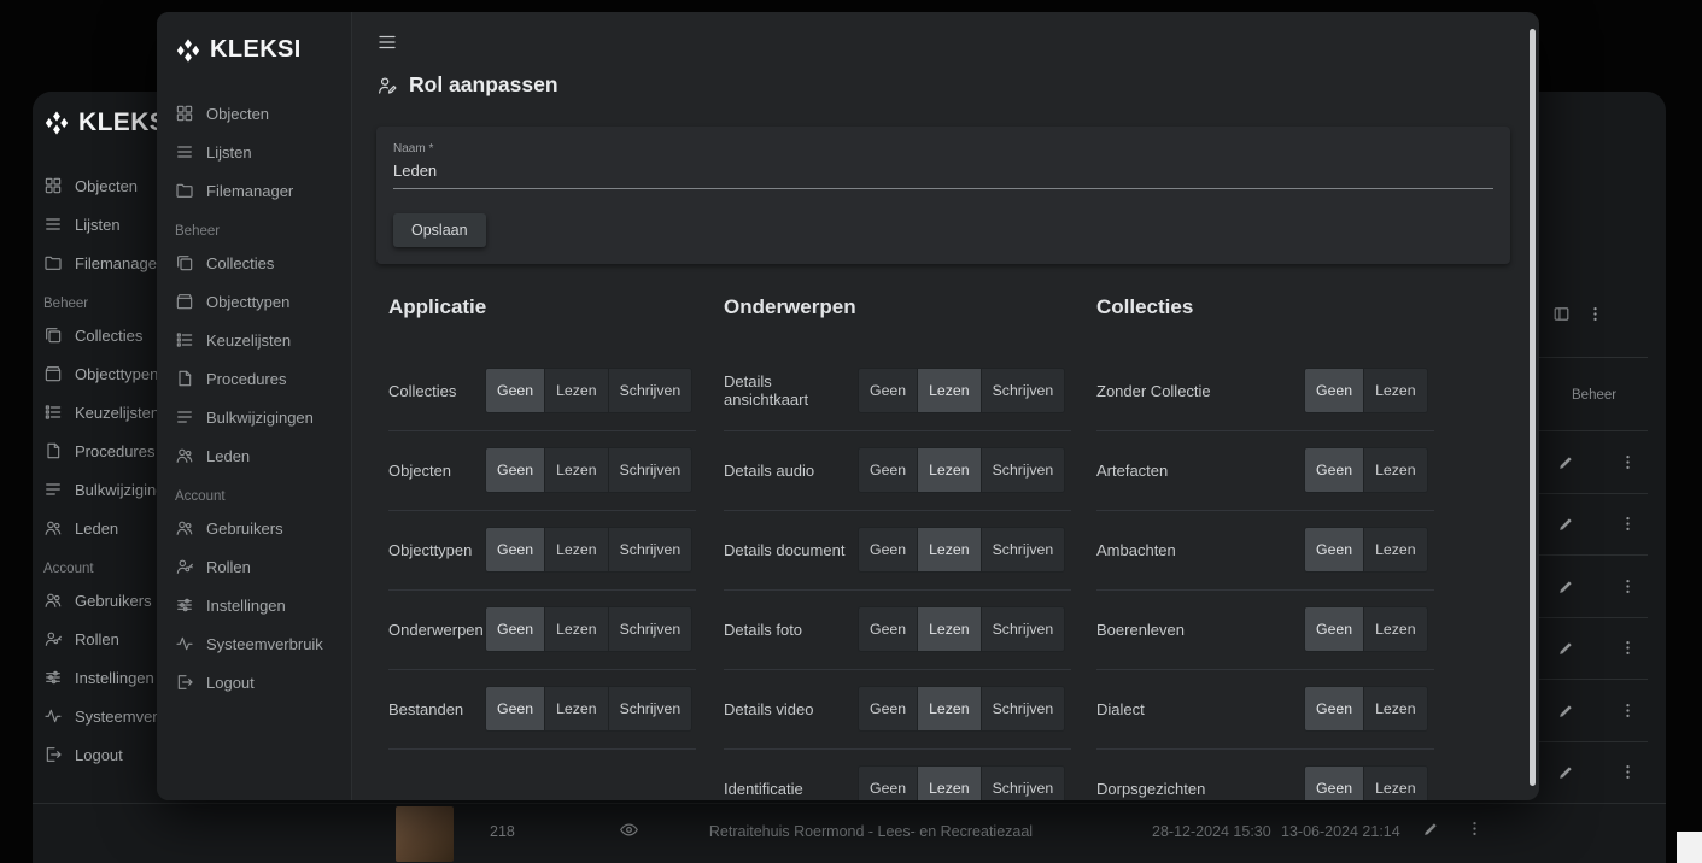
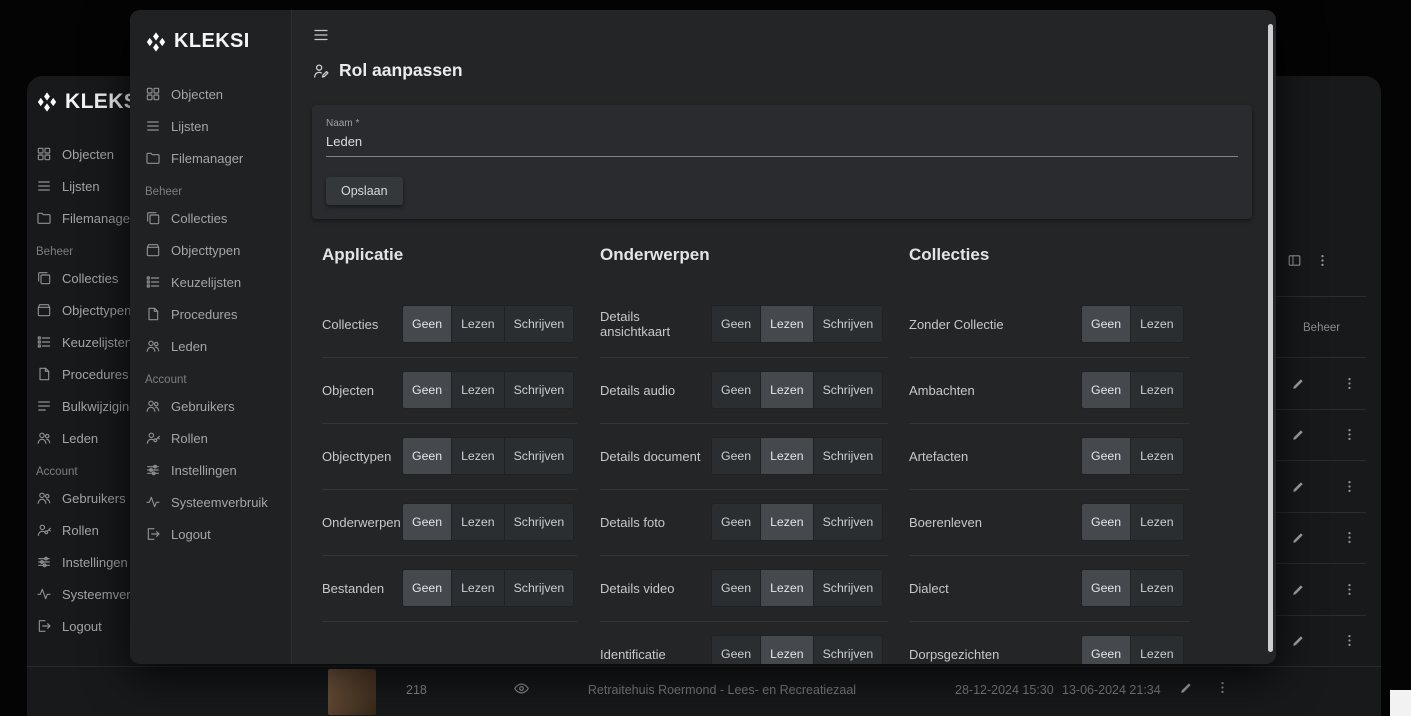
  Objecten
  Lijsten
  Filemanage
  Beheer
  Collecties
  Objecttypen
  Keuzelijsten
  Procedures
  Bulkwijzigin
  Leden
  Account
  Gebruikers
  Rollen
  Instellingen
  Logout
  Beheer
  218
  Retraitehuis Roermond - Lees- en Recreatiezaal
  28-12-2024 15:30
- 13-06-2024 21:14
+ 13-06-2024 21:34
  KLEKSI
  Objecten
  Lijsten
  Filemanager
  Beheer
  Collecties
  Objecttypen
  Keuzelijsten
  Procedures
- Bulkwijzigingen
  Leden
  Account
  Gebruikers
  Rollen
  Instellingen
  Systeemverbruik
  Logout
  Rol aanpassen
  Naam *
  Leden
  Opslaan
  Applicatie
  Collecties
  Geen
  Lezen
  Schrijven
  Objecten
  Geen
  Lezen
  Schrijven
  Objecttypen
  Geen
  Lezen
  Schrijven
  Onderwerpen
  Geen
  Lezen
  Schrijven
  Bestanden
  Geen
  Lezen
  Schrijven
  Onderwerpen
  Details ansichtkaart
  Geen
  Lezen
  Schrijven
  Details audio
  Geen
  Lezen
  Schrijven
  Details document
  Geen
  Lezen
  Schrijven
  Details foto
  Geen
  Lezen
  Schrijven
  Details video
  Geen
  Lezen
  Schrijven
  Identificatie
  Geen
  Lezen
  Schrijven
  Collecties
  Zonder Collectie
  Geen
  Lezen
- Artefacten
+ Ambachten
  Geen
  Lezen
- Ambachten
+ Artefacten
  Geen
  Lezen
  Boerenleven
  Geen
  Lezen
  Dialect
  Geen
  Lezen
  Dorpsgezichten
  Geen
  Lezen
